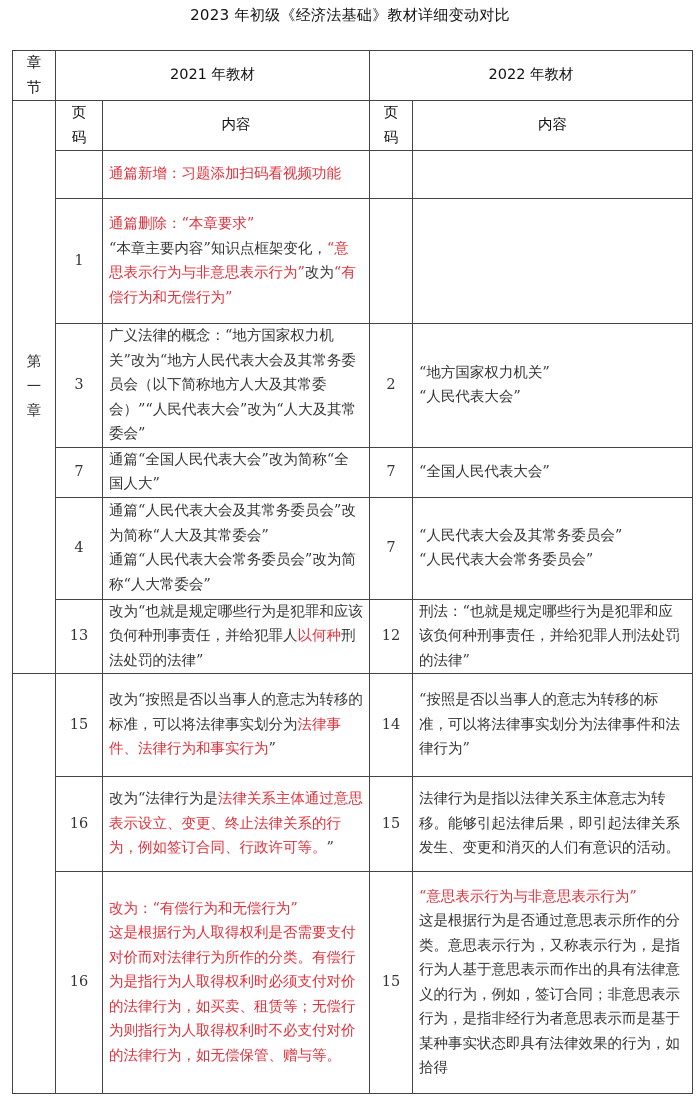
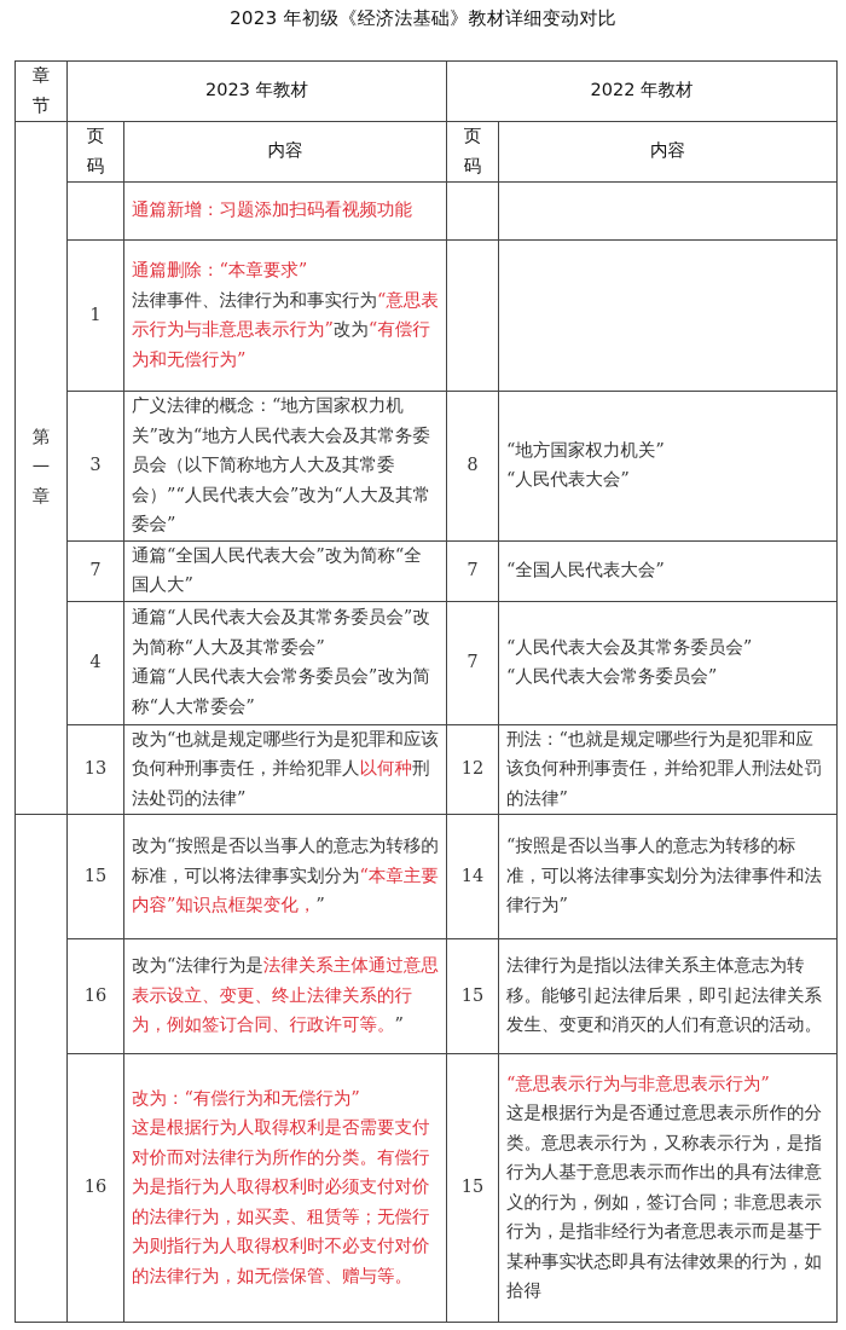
  2023 年初级《经济法基础》教材详细变动对比
- 章节	2021 年教材	2022 年教材
+ 章节	2023 年教材	2022 年教材
  第一章	页码	内容	页码	内容
  	通篇新增：习题添加扫码看视频功能
- 1	通篇删除：“本章要求”“本章主要内容”知识点框架变化，“意思表示行为与非意思表示行为”改为“有偿行为和无偿行为”
+ 1	通篇删除：“本章要求”法律事件、法律行为和事实行为“意思表示行为与非意思表示行为”改为“有偿行为和无偿行为”
- 3	广义法律的概念：“地方国家权力机关”改为“地方人民代表大会及其常务委员会（以下简称地方人大及其常委会）”“人民代表大会”改为“人大及其常委会”	2	“地方国家权力机关”“人民代表大会”
+ 3	广义法律的概念：“地方国家权力机关”改为“地方人民代表大会及其常务委员会（以下简称地方人大及其常委会）”“人民代表大会”改为“人大及其常委会”	8	“地方国家权力机关”“人民代表大会”
  7	通篇“全国人民代表大会”改为简称“全国人大”	7	“全国人民代表大会”
  4	通篇“人民代表大会及其常务委员会”改为简称“人大及其常委会”通篇“人民代表大会常务委员会”改为简称“人大常委会”	7	“人民代表大会及其常务委员会”“人民代表大会常务委员会”
  13	改为“也就是规定哪些行为是犯罪和应该负何种刑事责任，并给犯罪人以何种刑法处罚的法律”	12	刑法：“也就是规定哪些行为是犯罪和应该负何种刑事责任，并给犯罪人刑法处罚的法律”
- 	15	改为“按照是否以当事人的意志为转移的标准，可以将法律事实划分为法律事件、法律行为和事实行为”	14	“按照是否以当事人的意志为转移的标准，可以将法律事实划分为法律事件和法律行为”
+ 	15	改为“按照是否以当事人的意志为转移的标准，可以将法律事实划分为“本章主要内容”知识点框架变化，”	14	“按照是否以当事人的意志为转移的标准，可以将法律事实划分为法律事件和法律行为”
  16	改为“法律行为是法律关系主体通过意思表示设立、变更、终止法律关系的行为，例如签订合同、行政许可等。”	15	法律行为是指以法律关系主体意志为转移。能够引起法律后果，即引起法律关系发生、变更和消灭的人们有意识的活动。
  16	改为：“有偿行为和无偿行为”这是根据行为人取得权利是否需要支付对价而对法律行为所作的分类。有偿行为是指行为人取得权利时必须支付对价的法律行为，如买卖、租赁等；无偿行为则指行为人取得权利时不必支付对价的法律行为，如无偿保管、赠与等。	15	“意思表示行为与非意思表示行为”这是根据行为是否通过意思表示所作的分类。意思表示行为，又称表示行为，是指行为人基于意思表示而作出的具有法律意义的行为，例如，签订合同；非意思表示行为，是指非经行为者意思表示而是基于某种事实状态即具有法律效果的行为，如拾得
